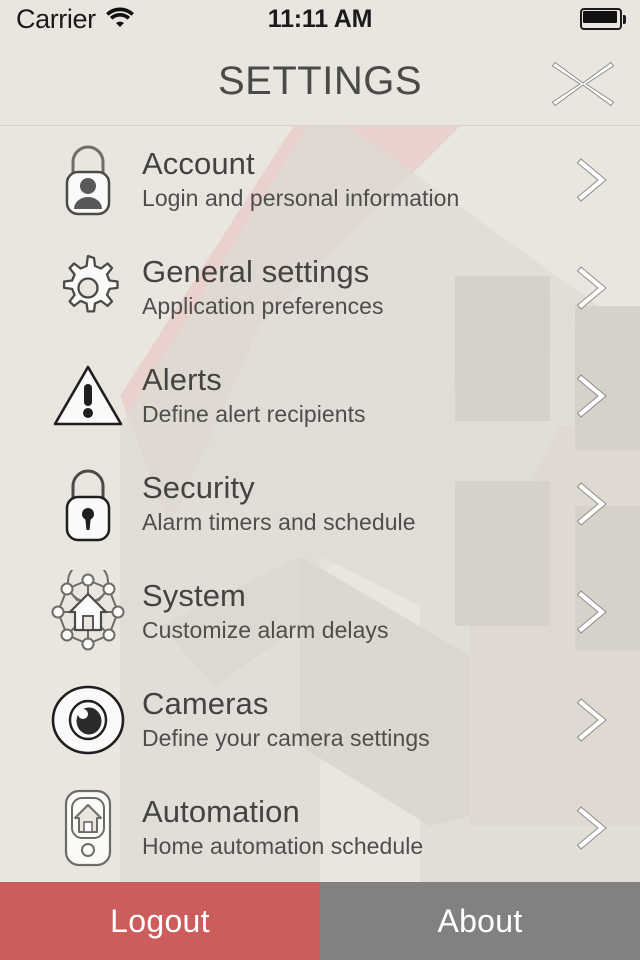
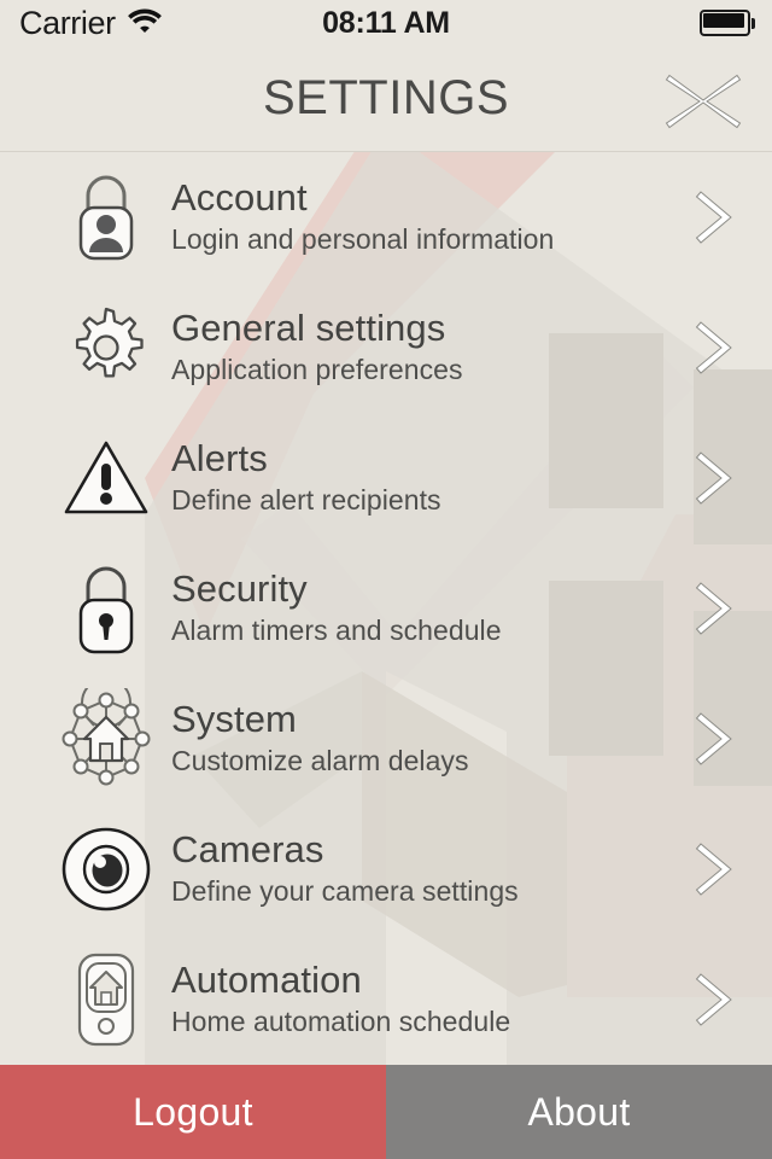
  Carrier
- 11:11 AM
+ 08:11 AM
  SETTINGS
  Account
  Login and personal information
  General settings
  Application preferences
  Alerts
  Define alert recipients
  Security
  Alarm timers and schedule
  System
  Customize alarm delays
  Cameras
  Define your camera settings
  Automation
  Home automation schedule
  Logout
  About
